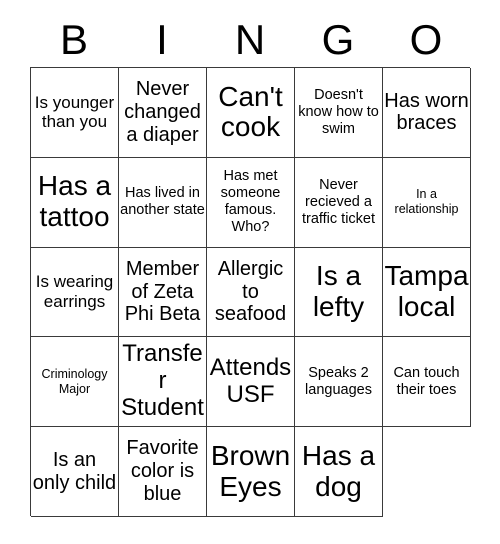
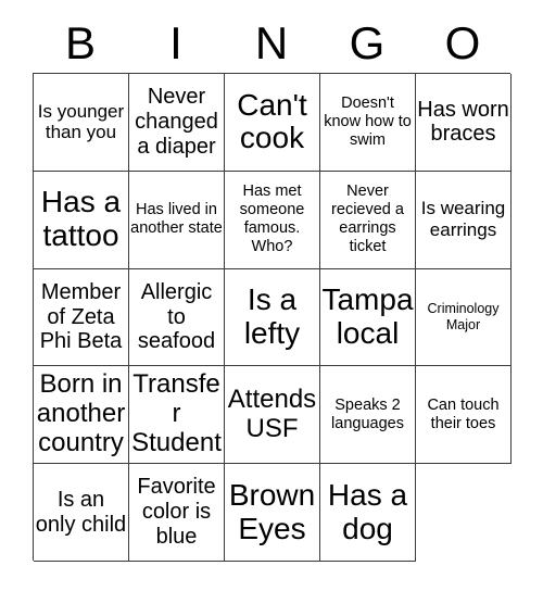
  B
  I
  N
  G
  O
  Is younger than you
  Never changed a diaper
  Can't cook
  Doesn't know how to swim
  Has worn braces
  Has a tattoo
  Has lived in another state
  Has met someone famous. Who?
- Never recieved a traffic ticket
+ Never recieved a earrings ticket
- In a relationship
  Is wearing earrings
  Member of Zeta Phi Beta
  Allergic to seafood
  Is a lefty
  Tampa local
  Criminology Major
+ Born in another country
  Transfer Student
  Attends USF
  Speaks 2 languages
  Can touch their toes
  Is an only child
  Favorite color is blue
  Brown Eyes
  Has a dog
